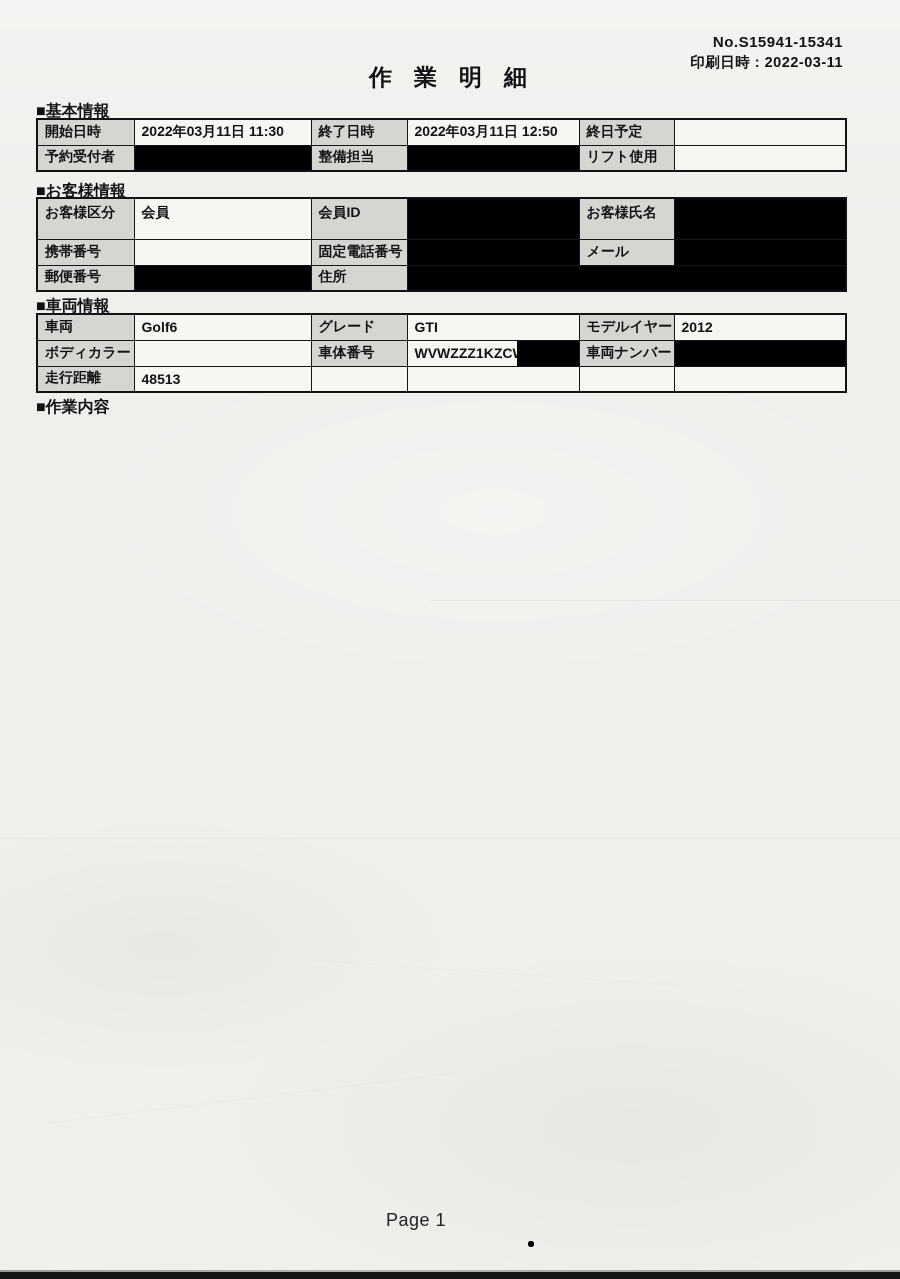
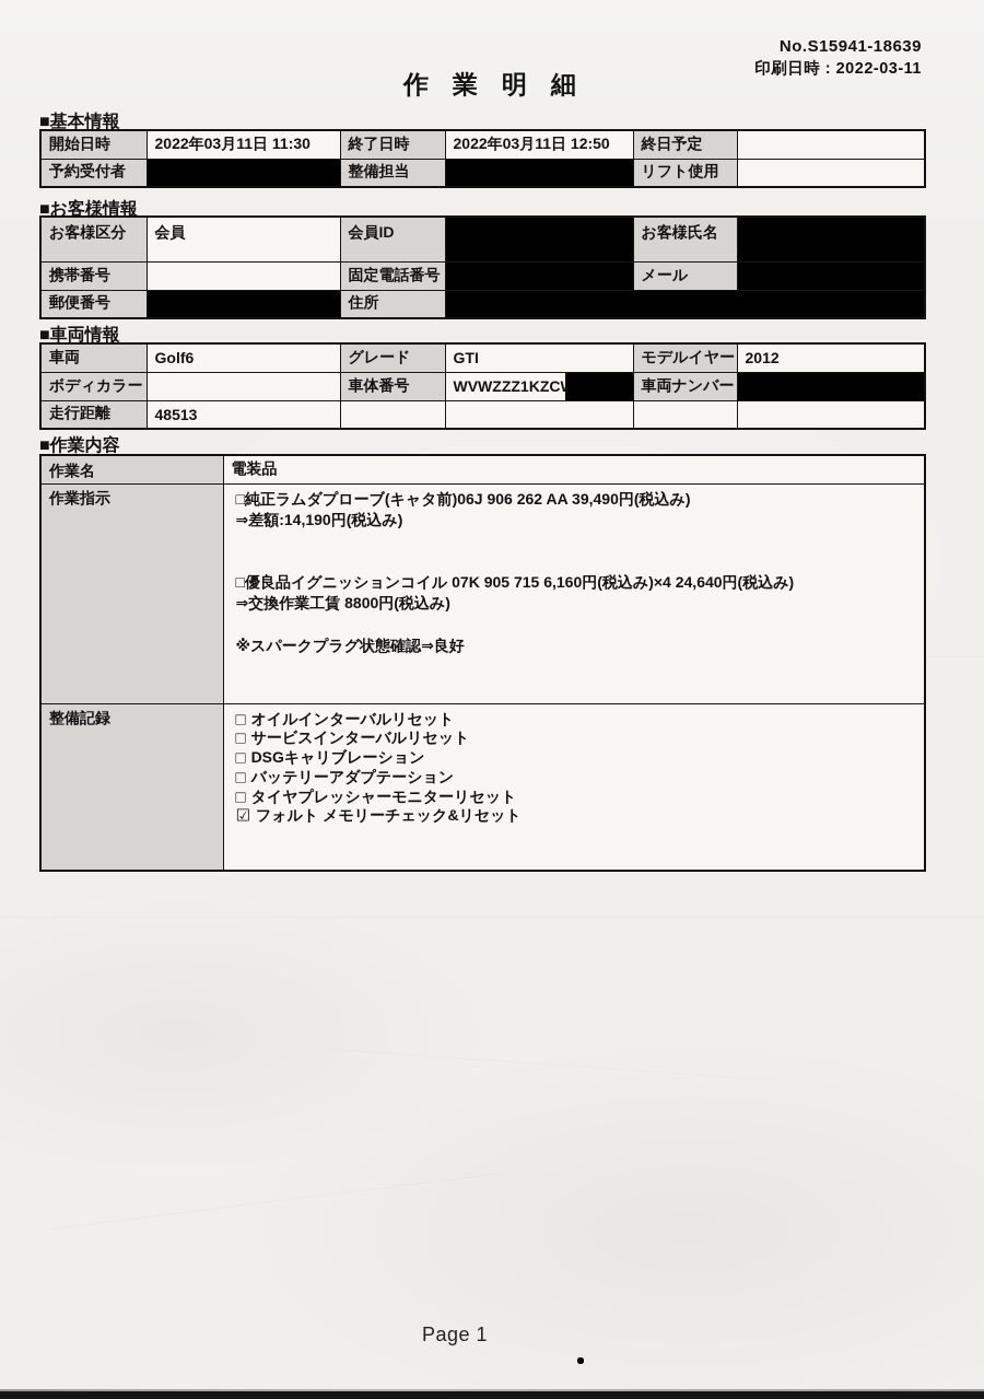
- No.S15941-15341
+ No.S15941-18639
  印刷日時 : 2022-03-11
  作業明細
  ■基本情報
  開始日時	2022年03月11日 11:30	終了日時	2022年03月11日 12:50	終日予定
  予約受付者		整備担当		リフト使用
  ■お客様情報
  お客様区分	会員	会員ID		お客様氏名
  携帯番号		固定電話番号		メール
  郵便番号		住所
  ■車両情報
  車両	Golf6	グレード	GTI	モデルイヤー	2012
  ボディカラー		車体番号	WVWZZZ1KZC	車両ナンバー
  走行距離	48513
  ■作業内容
+ 作業名	電装品
+ 作業指示	□純正ラムダプローブ(キャタ前)06J 906 262 AA 39,490円(税込み) ⇒差額:14,190円(税込み) □優良品イグニッションコイル 07K 905 715 6,160円(税込み)×4 24,640円(税込み) ⇒交換作業工賃 8800円(税込み) ※スパークプラグ状態確認⇒良好
+ 整備記録	□ オイルインターバルリセット □ サービスインターバルリセット □ DSGキャリブレーション □ バッテリーアダプテーション □ タイヤプレッシャーモニターリセット ☑ フォルト メモリーチェック&リセット
  Page 1
